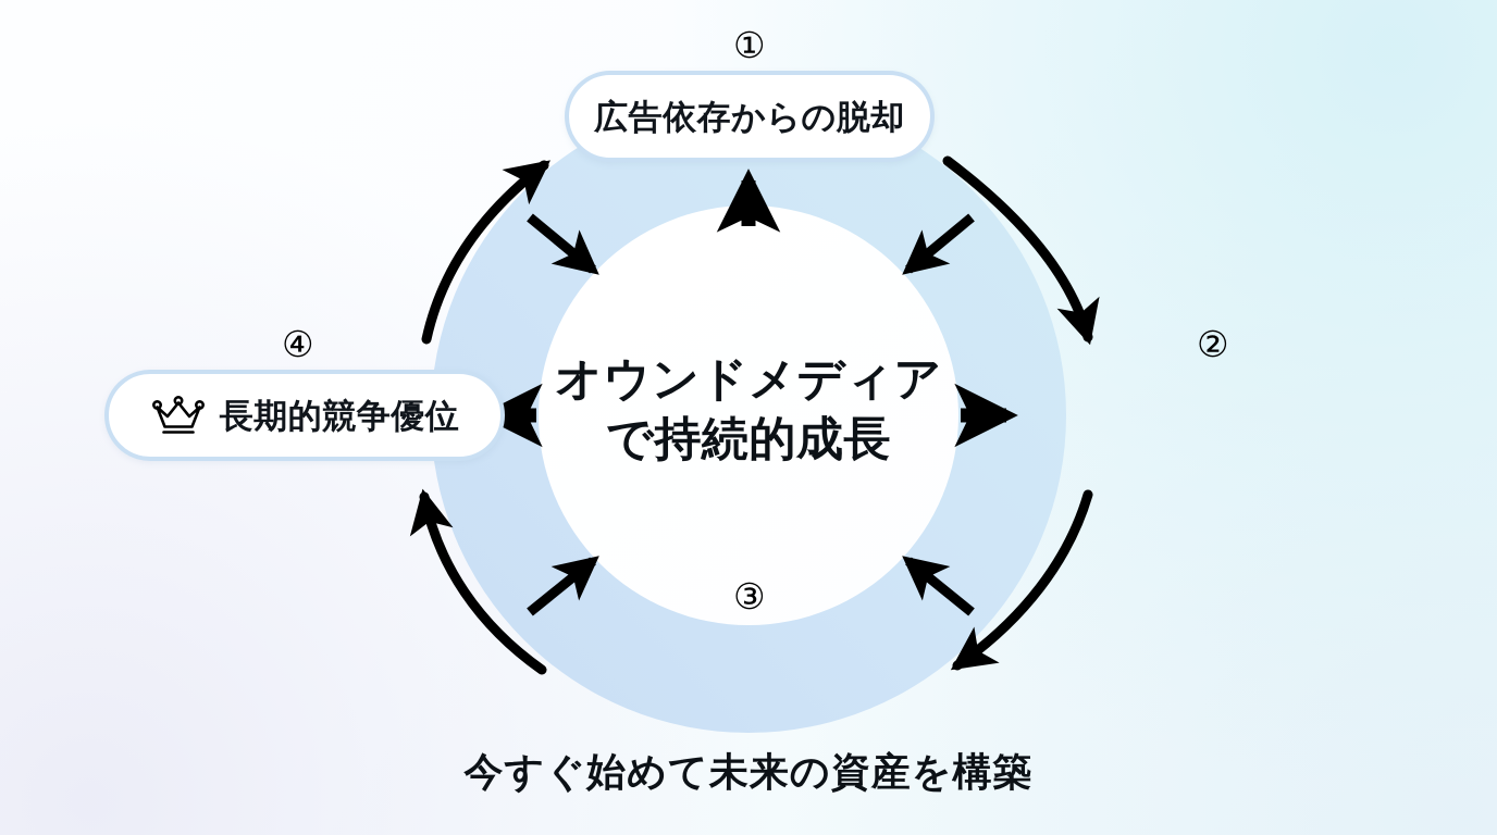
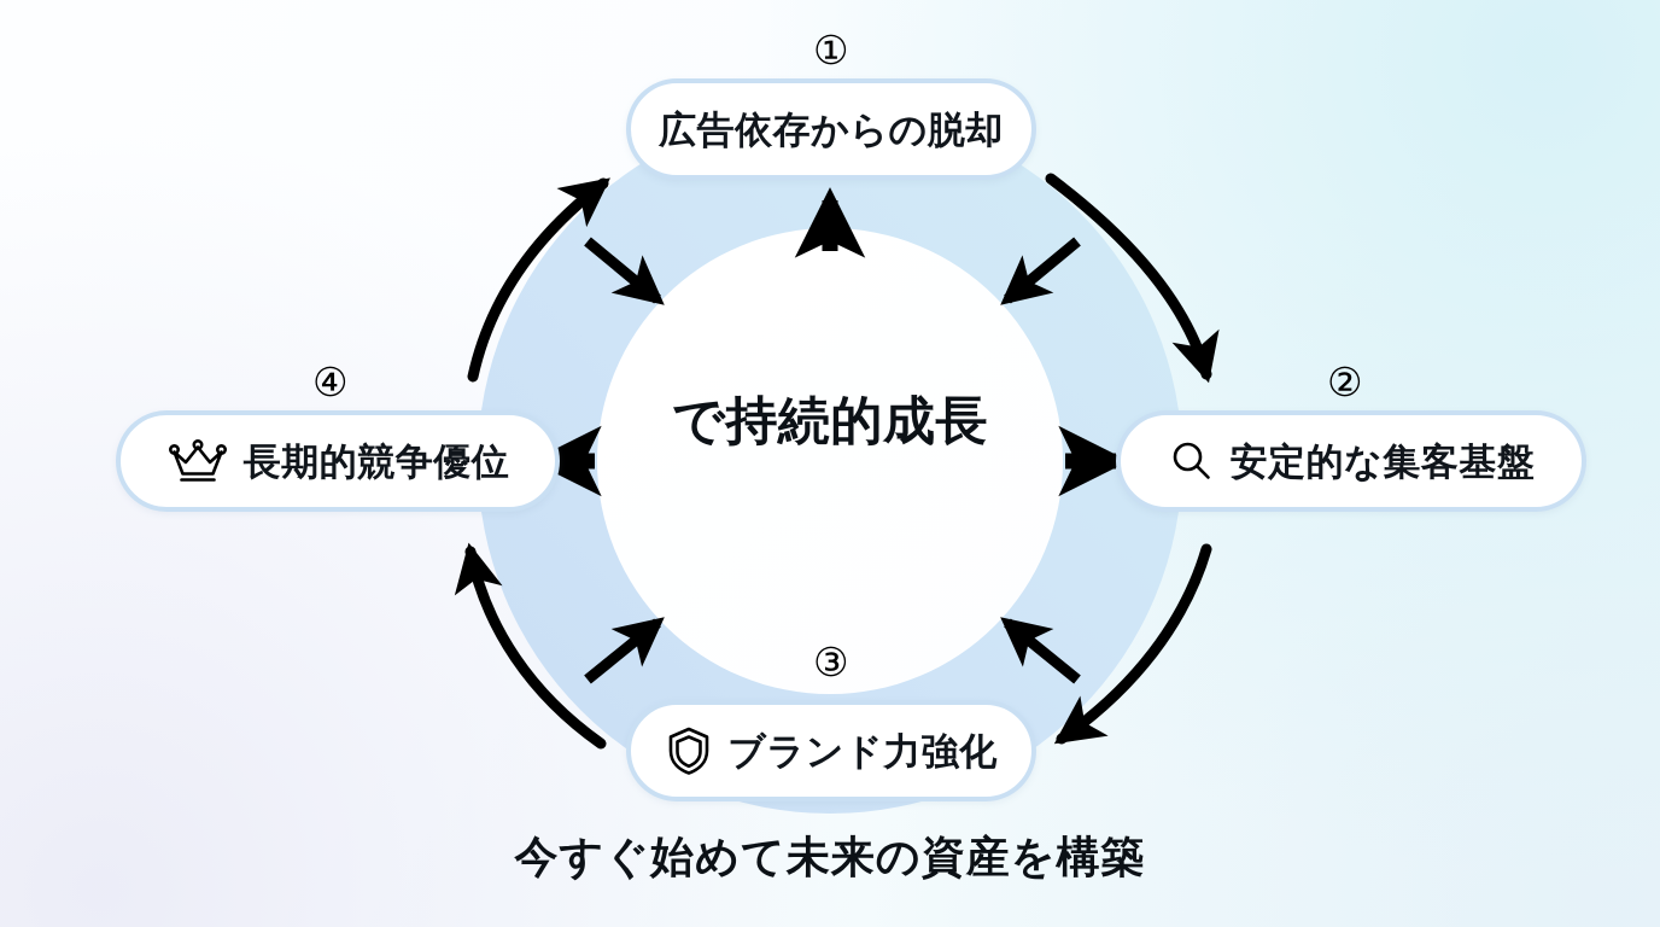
- オウンドメディア
  で持続的成長
  ①
  ②
  ③
  ④
  広告依存からの脱却
+ 安定的な集客基盤
+ ブランド力強化
  長期的競争優位
  今すぐ始めて未来の資産を構築
